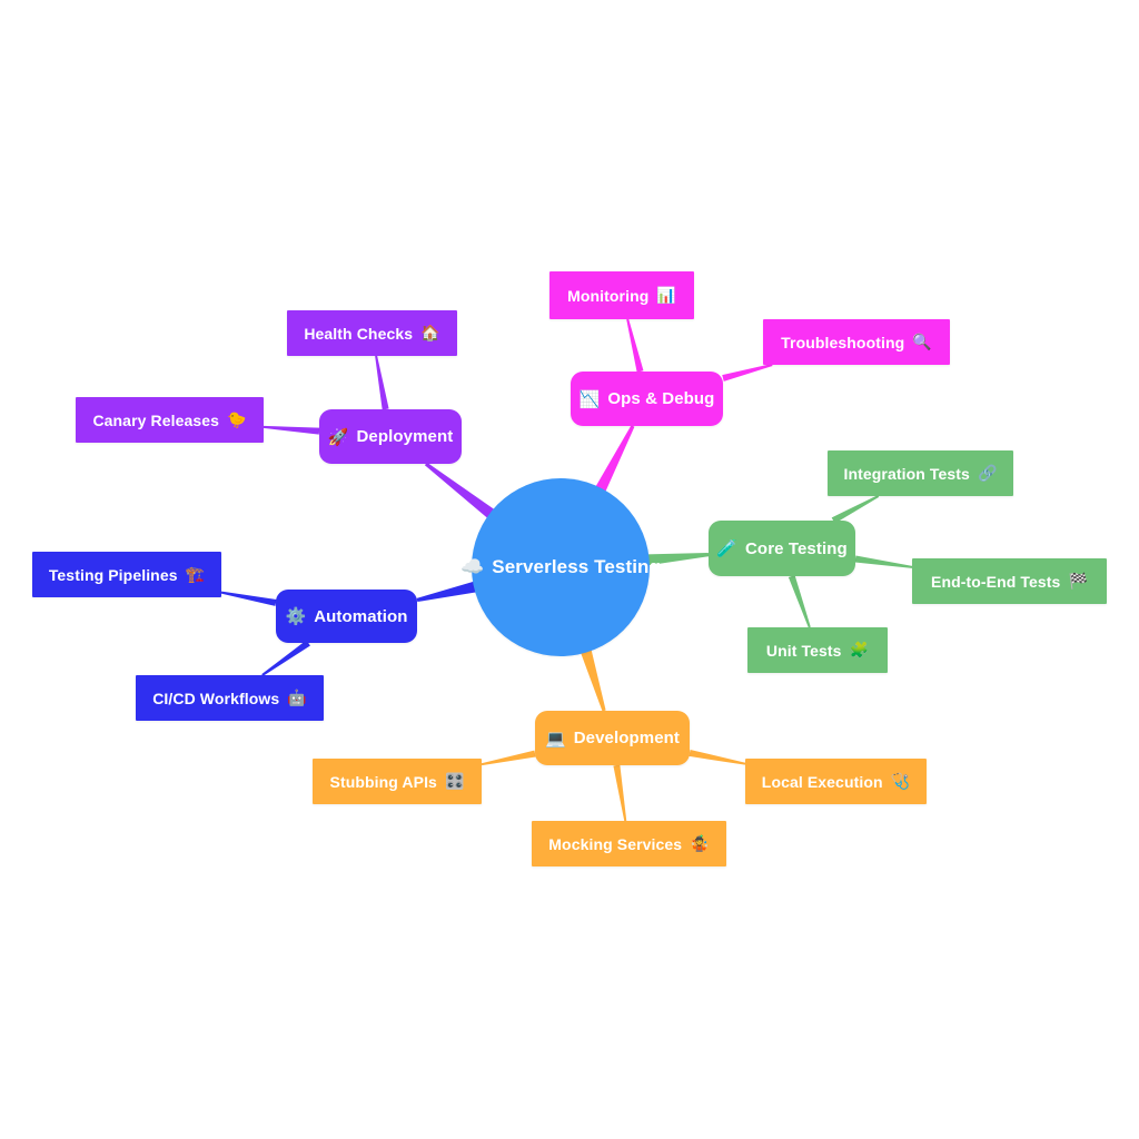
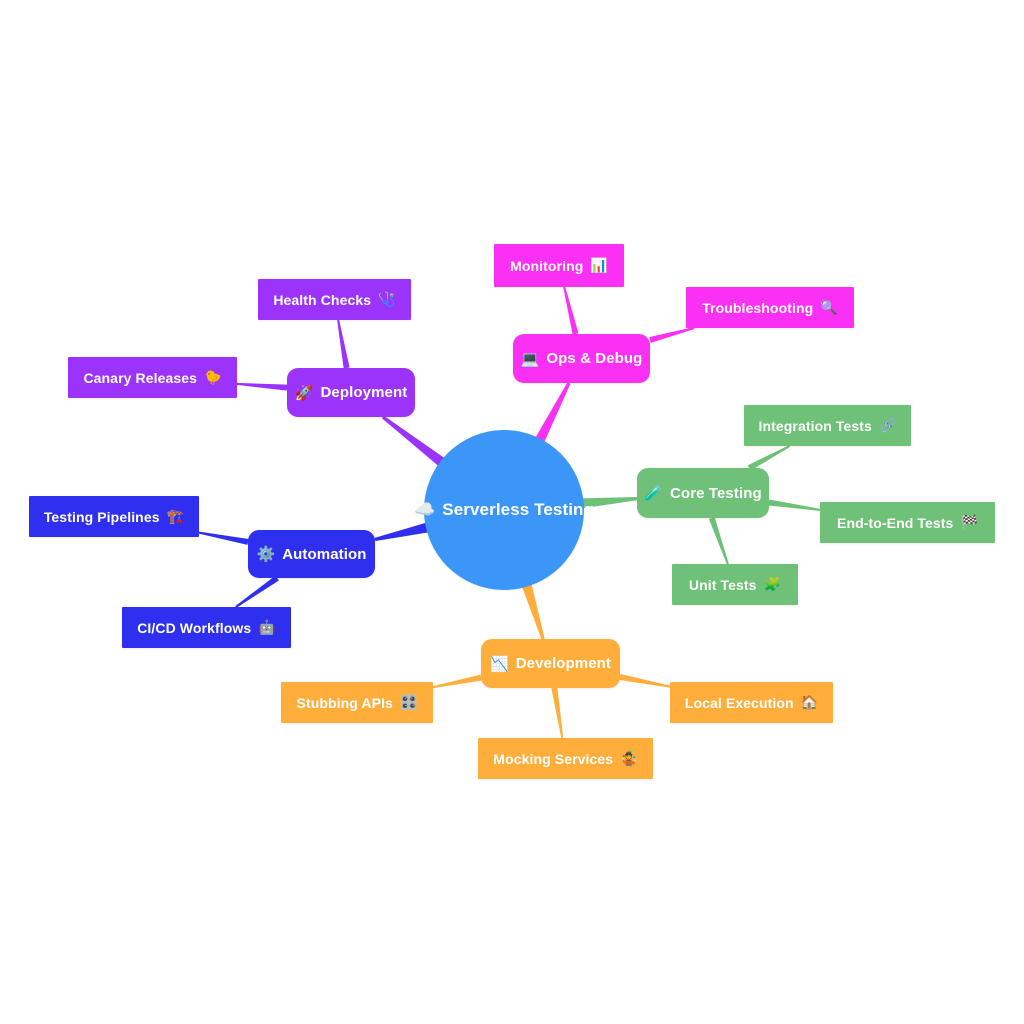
  ☁️
  Serverless Testing
  🧪
  Core Testing
  Integration Tests
  🔗
  End-to-End Tests
  🏁
  Unit Tests
  🧩
- 💻
+ 📉
  Development
  ⚙️
  Automation
  🚀
  Deployment
- 📉
+ 💻
  Ops & Debug
  Stubbing APIs
  🎛️
  Local Execution
- 🩺
+ 🏠
  Mocking Services
  🤹
  Testing Pipelines
  🏗️
  CI/CD Workflows
  🤖
  Health Checks
- 🏠
+ 🩺
  Canary Releases
  🐤
  Monitoring
  📊
  Troubleshooting
  🔍
